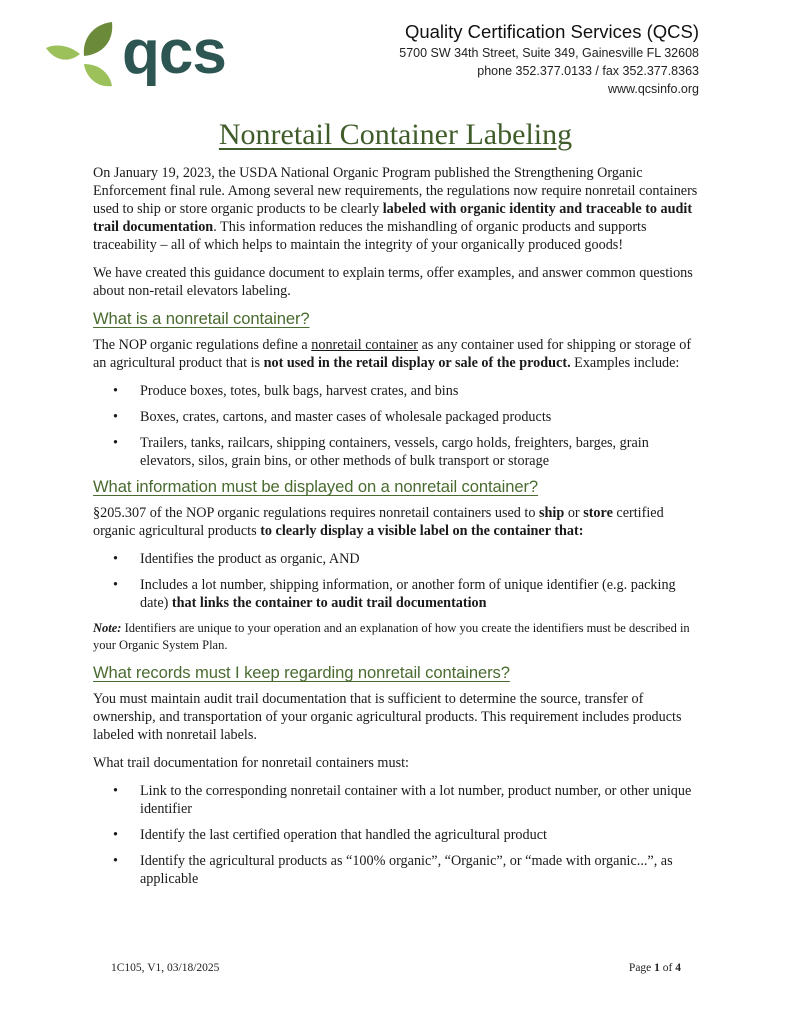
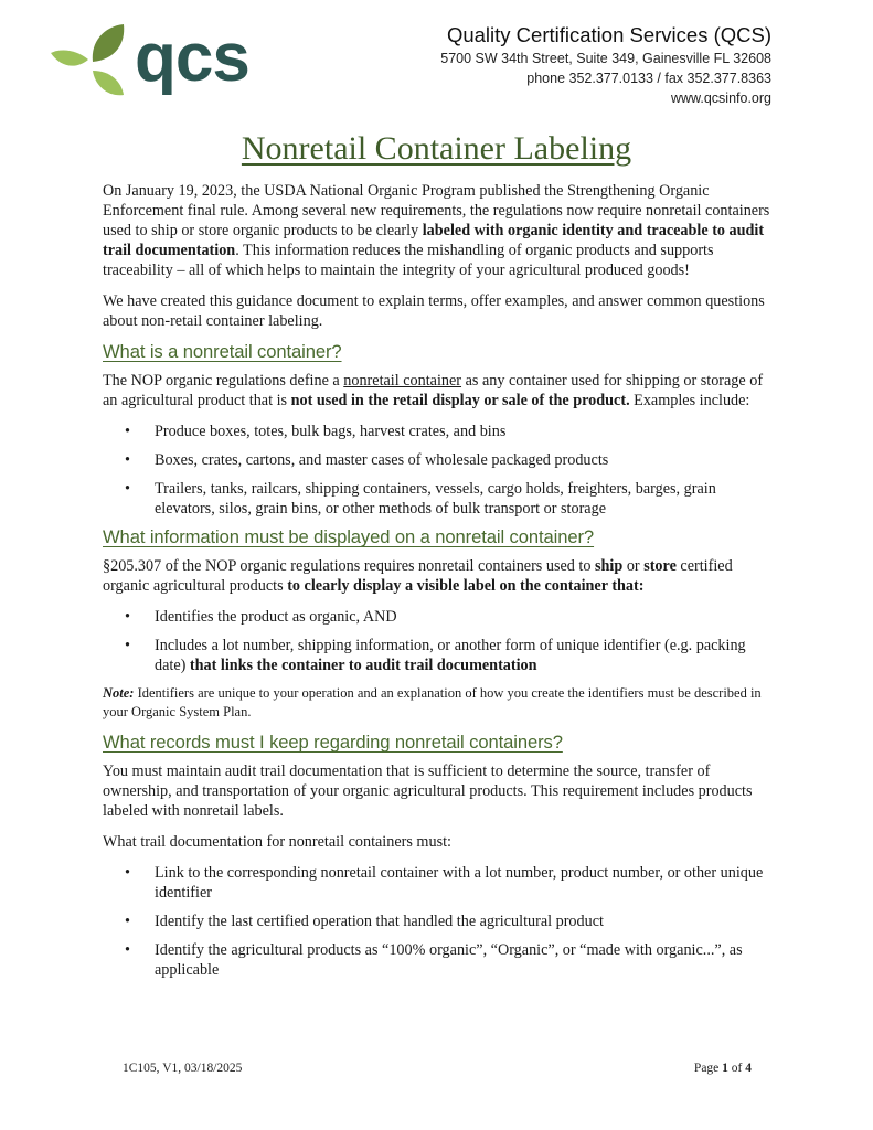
  qcs
  Quality Certification Services (QCS)
  5700 SW 34th Street, Suite 349, Gainesville FL 32608
  phone 352.377.0133 / fax 352.377.8363
  www.qcsinfo.org
  Nonretail Container Labeling
- On January 19, 2023, the USDA National Organic Program published the Strengthening Organic Enforcement final rule. Among several new requirements, the regulations now require nonretail containers used to ship or store organic products to be clearly labeled with organic identity and traceable to audit trail documentation. This information reduces the mishandling of organic products and supports traceability – all of which helps to maintain the integrity of your organically produced goods!
+ On January 19, 2023, the USDA National Organic Program published the Strengthening Organic Enforcement final rule. Among several new requirements, the regulations now require nonretail containers used to ship or store organic products to be clearly labeled with organic identity and traceable to audit trail documentation. This information reduces the mishandling of organic products and supports traceability – all of which helps to maintain the integrity of your agricultural produced goods!
- We have created this guidance document to explain terms, offer examples, and answer common questions about non-retail elevators labeling.
+ We have created this guidance document to explain terms, offer examples, and answer common questions about non-retail container labeling.
  What is a nonretail container?
  The NOP organic regulations define a nonretail container as any container used for shipping or storage of an agricultural product that is not used in the retail display or sale of the product. Examples include:
  •
  Produce boxes, totes, bulk bags, harvest crates, and bins
  •
  Boxes, crates, cartons, and master cases of wholesale packaged products
  •
  Trailers, tanks, railcars, shipping containers, vessels, cargo holds, freighters, barges, grain elevators, silos, grain bins, or other methods of bulk transport or storage
  What information must be displayed on a nonretail container?
  §205.307 of the NOP organic regulations requires nonretail containers used to ship or store certified organic agricultural products to clearly display a visible label on the container that:
  •
  Identifies the product as organic, AND
  •
  Includes a lot number, shipping information, or another form of unique identifier (e.g. packing date) that links the container to audit trail documentation
  Note: Identifiers are unique to your operation and an explanation of how you create the identifiers must be described in your Organic System Plan.
  What records must I keep regarding nonretail containers?
  You must maintain audit trail documentation that is sufficient to determine the source, transfer of ownership, and transportation of your organic agricultural products. This requirement includes products labeled with nonretail labels.
  What trail documentation for nonretail containers must:
  •
  Link to the corresponding nonretail container with a lot number, product number, or other unique identifier
  •
  Identify the last certified operation that handled the agricultural product
  •
  Identify the agricultural products as “100% organic”, “Organic”, or “made with organic...”, as applicable
  1C105, V1, 03/18/2025
  Page 1 of 4
